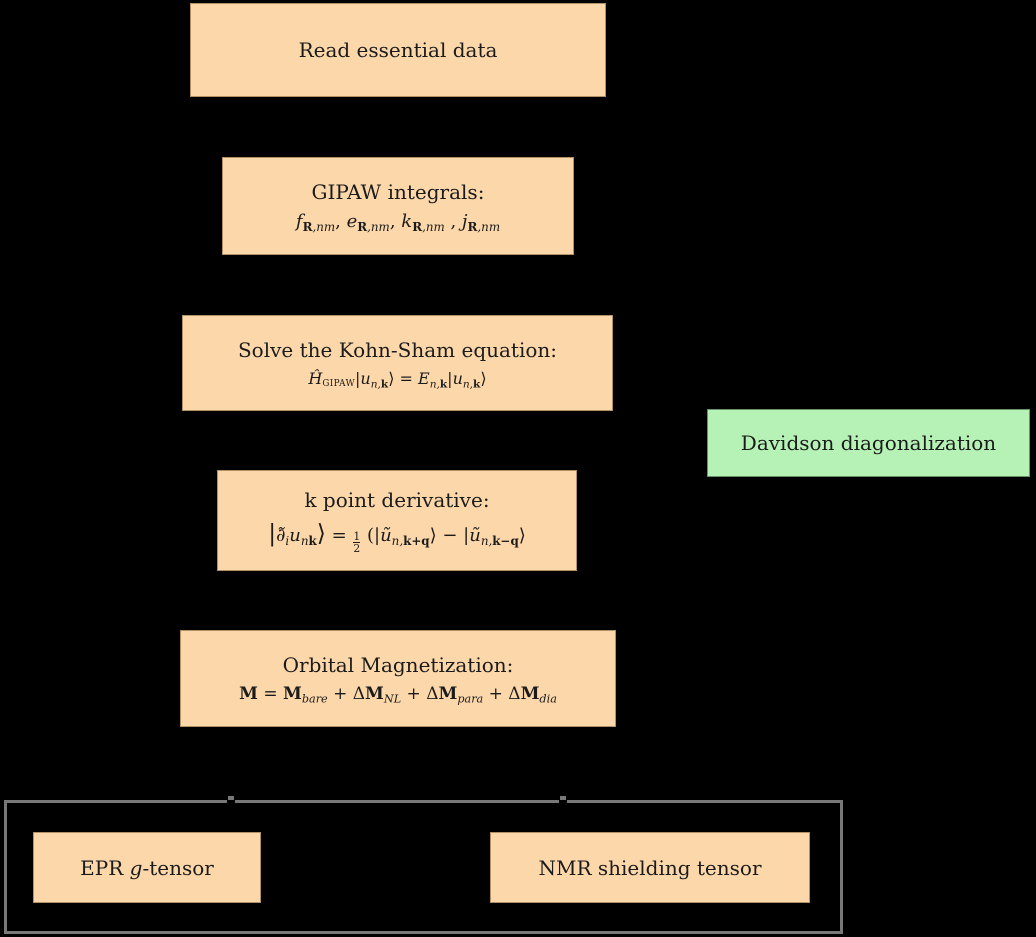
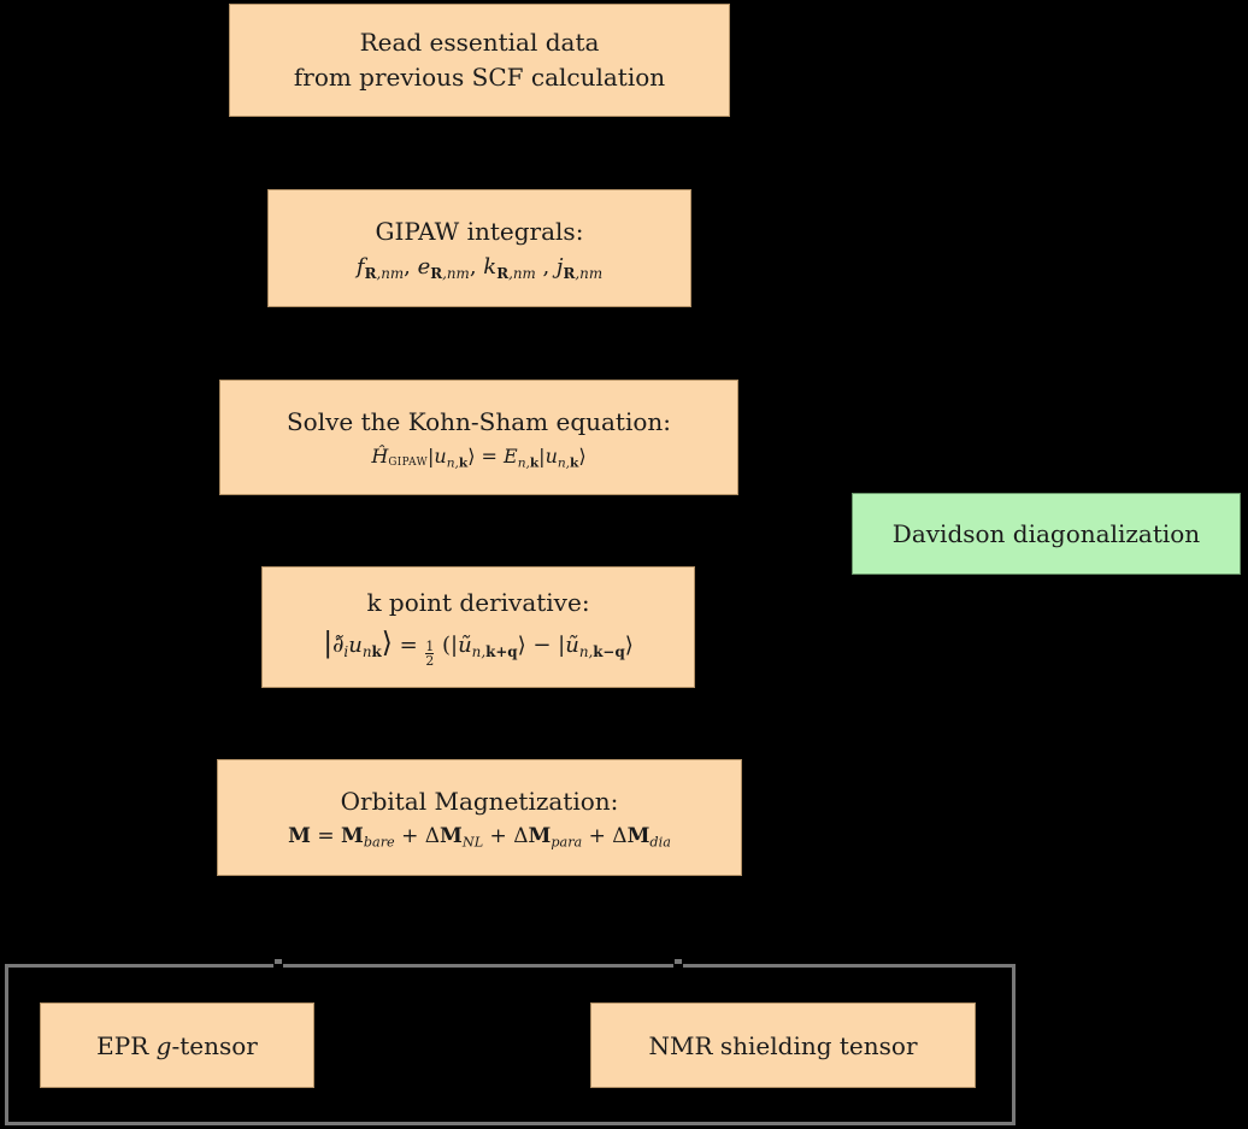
  Read essential data
+ from previous SCF calculation
  GIPAW integrals:
  fR,nm, eR,nm, kR,nm , jR,nm
  Solve the Kohn-Sham equation:
  ĤGIPAW|un,k⟩ = En,k|un,k⟩
  Davidson diagonalization
  k point derivative:
  |∂̃iunk⟩ =
  1
  2
  (|ũn,k+q⟩ − |ũn,k−q⟩
  Orbital Magnetization:
  M = Mbare + ΔMNL + ΔMpara + ΔMdia
  EPR g-tensor
  NMR shielding tensor
